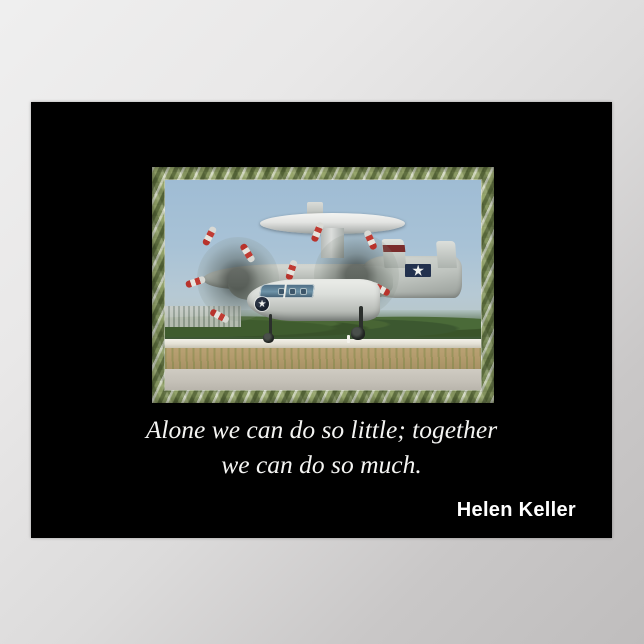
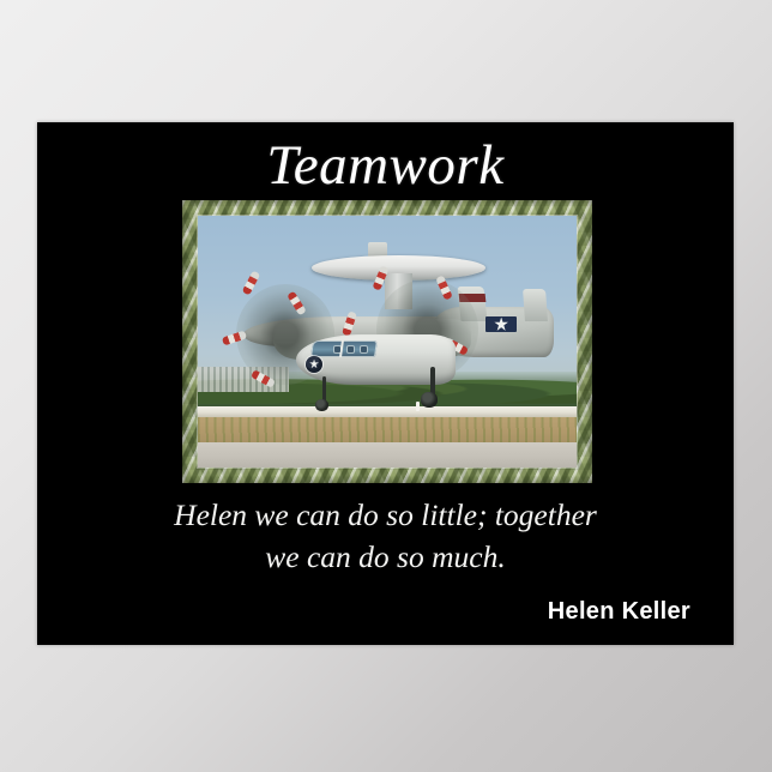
+ Teamwork
- Alone we can do so little; together
+ Helen we can do so little; together
  we can do so much.
  Helen Keller
